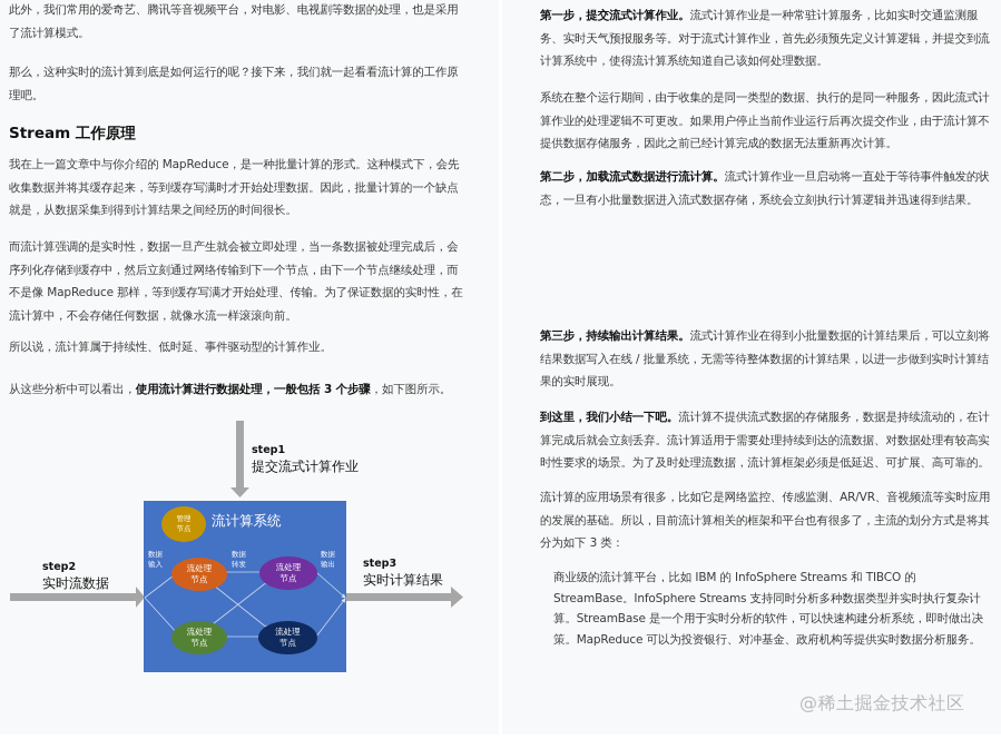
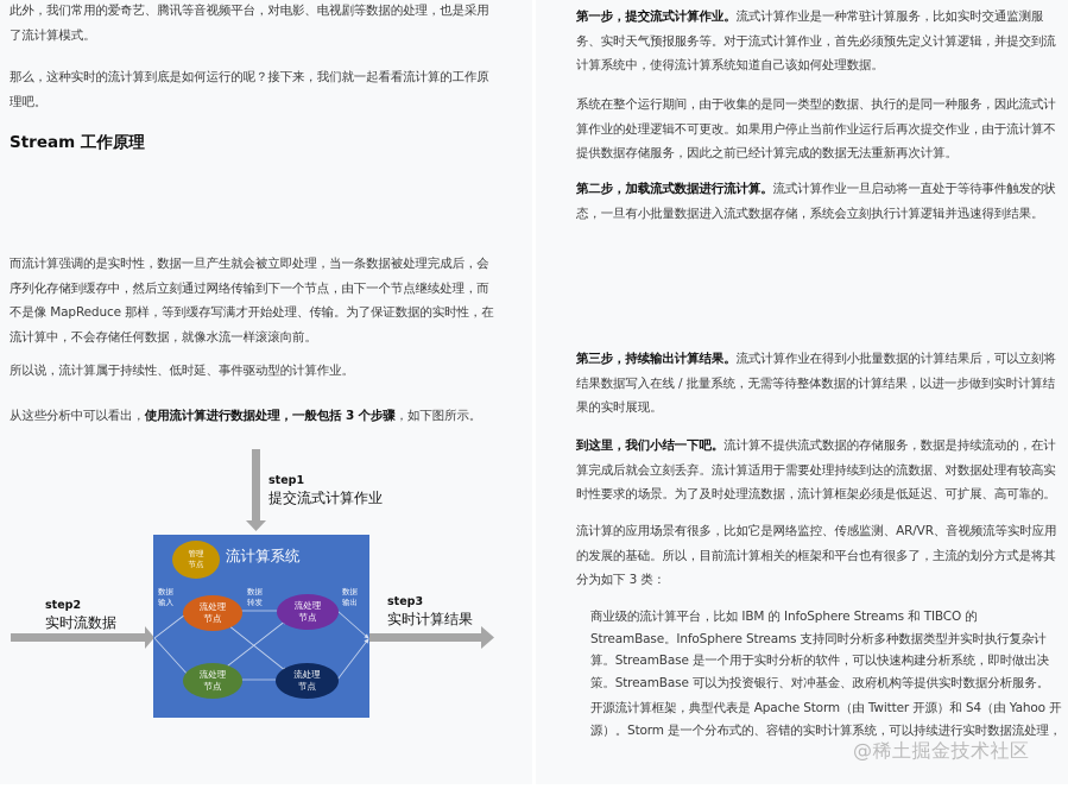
  此外，我们常用的爱奇艺、腾讯等音视频平台，对电影、电视剧等数据的处理，也是采用了流计算模式。
  那么，这种实时的流计算到底是如何运行的呢？接下来，我们就一起看看流计算的工作原理吧。
  Stream 工作原理
- 我在上一篇文章中与你介绍的 MapReduce，是一种批量计算的形式。这种模式下，会先收集数据并将其缓存起来，等到缓存写满时才开始处理数据。因此，批量计算的一个缺点就是，从数据采集到得到计算结果之间经历的时间很长。
  而流计算强调的是实时性，数据一旦产生就会被立即处理，当一条数据被处理完成后，会序列化存储到缓存中，然后立刻通过网络传输到下一个节点，由下一个节点继续处理，而不是像 MapReduce 那样，等到缓存写满才开始处理、传输。为了保证数据的实时性，在流计算中，不会存储任何数据，就像水流一样滚滚向前。
  所以说，流计算属于持续性、低时延、事件驱动型的计算作业。
  从这些分析中可以看出，使用流计算进行数据处理，一般包括 3 个步骤，如下图所示。
  step1
  提交流式计算作业
  step2
  实时流数据
  step3
  实时计算结果
  管理
  节点
  流计算系统
  数据
  输入
  数据
  转发
  数据
  输出
  流处理
  节点
  流处理
  节点
  流处理
  节点
  流处理
  节点
  第一步，提交流式计算作业。流式计算作业是一种常驻计算服务，比如实时交通监测服务、实时天气预报服务等。对于流式计算作业，首先必须预先定义计算逻辑，并提交到流计算系统中，使得流计算系统知道自己该如何处理数据。
  系统在整个运行期间，由于收集的是同一类型的数据、执行的是同一种服务，因此流式计算作业的处理逻辑不可更改。如果用户停止当前作业运行后再次提交作业，由于流计算不提供数据存储服务，因此之前已经计算完成的数据无法重新再次计算。
  第二步，加载流式数据进行流计算。流式计算作业一旦启动将一直处于等待事件触发的状态，一旦有小批量数据进入流式数据存储，系统会立刻执行计算逻辑并迅速得到结果。
  第三步，持续输出计算结果。流式计算作业在得到小批量数据的计算结果后，可以立刻将结果数据写入在线 / 批量系统，无需等待整体数据的计算结果，以进一步做到实时计算结果的实时展现。
  到这里，我们小结一下吧。流计算不提供流式数据的存储服务，数据是持续流动的，在计算完成后就会立刻丢弃。流计算适用于需要处理持续到达的流数据、对数据处理有较高实时性要求的场景。为了及时处理流数据，流计算框架必须是低延迟、可扩展、高可靠的。
  流计算的应用场景有很多，比如它是网络监控、传感监测、AR/VR、音视频流等实时应用的发展的基础。所以，目前流计算相关的框架和平台也有很多了，主流的划分方式是将其分为如下 3 类：
- 商业级的流计算平台，比如 IBM 的 InfoSphere Streams 和 TIBCO 的 StreamBase。InfoSphere Streams 支持同时分析多种数据类型并实时执行复杂计算。StreamBase 是一个用于实时分析的软件，可以快速构建分析系统，即时做出决策。MapReduce 可以为投资银行、对冲基金、政府机构等提供实时数据分析服务。
+ 商业级的流计算平台，比如 IBM 的 InfoSphere Streams 和 TIBCO 的 StreamBase。InfoSphere Streams 支持同时分析多种数据类型并实时执行复杂计算。StreamBase 是一个用于实时分析的软件，可以快速构建分析系统，即时做出决策。StreamBase 可以为投资银行、对冲基金、政府机构等提供实时数据分析服务。
+ 开源流计算框架，典型代表是 Apache Storm（由 Twitter 开源）和 S4（由 Yahoo 开源）。Storm 是一个分布式的、容错的实时计算系统，可以持续进行实时数据流处理，
  @稀土掘金技术社区
